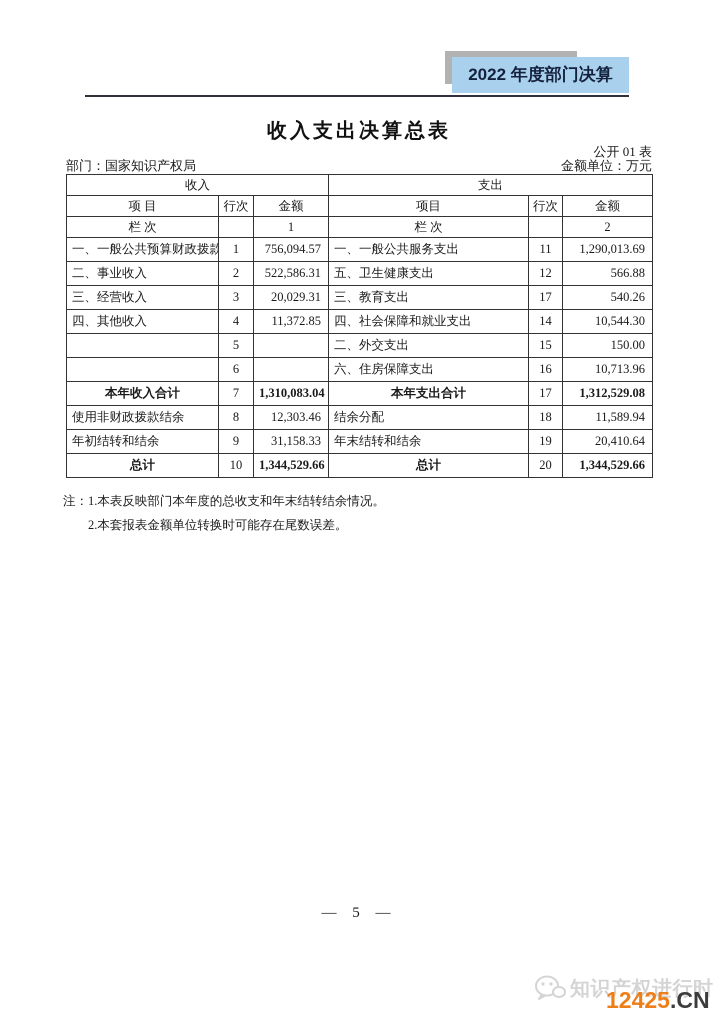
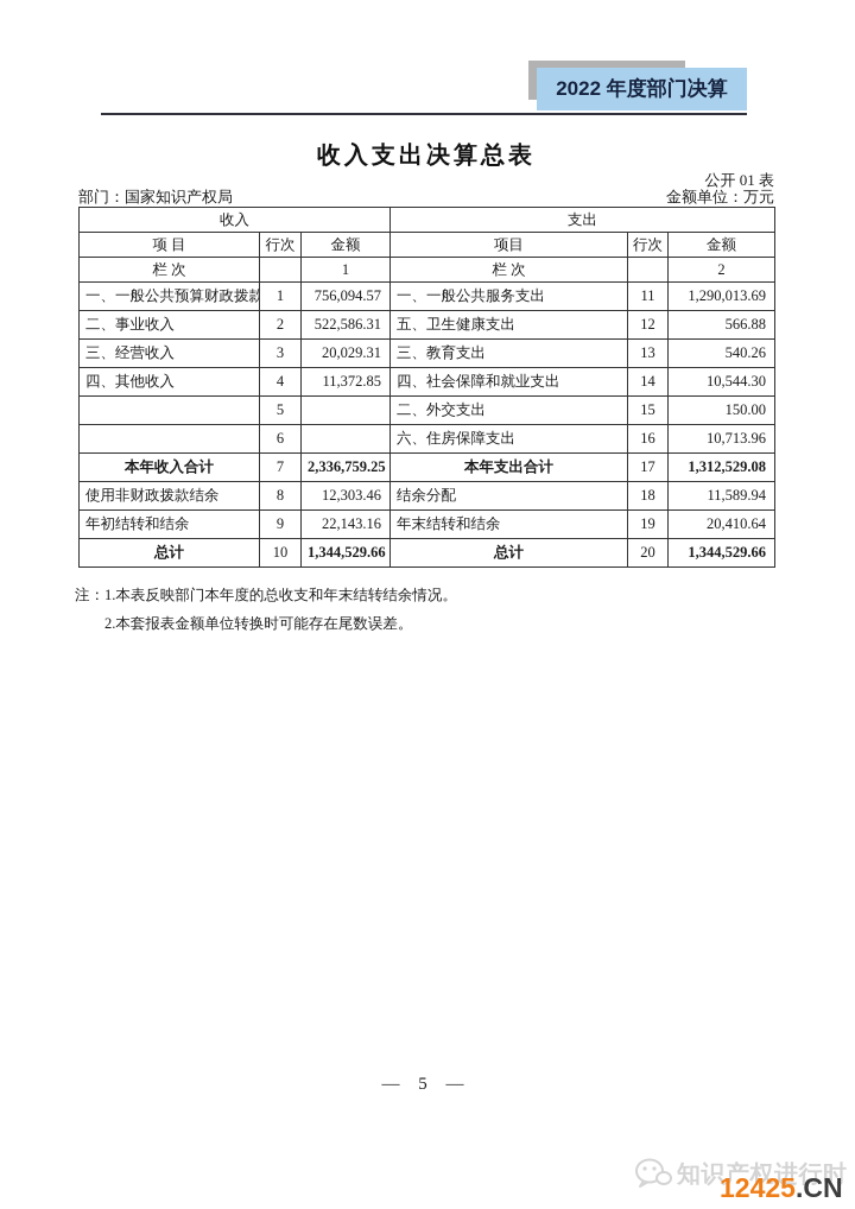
  2022 年度部门决算
  收入支出决算总表
  公开 01 表
  部门：国家知识产权局
  金额单位：万元
  收入	支出
  项 目	行次	金额	项目	行次	金额
  栏 次		1	栏 次		2
  一、一般公共预算财政拨款	1	756,094.57	一、一般公共服务支出	11	1,290,013.69
  二、事业收入	2	522,586.31	五、卫生健康支出	12	566.88
- 三、经营收入	3	20,029.31	三、教育支出	17	540.26
+ 三、经营收入	3	20,029.31	三、教育支出	13	540.26
  四、其他收入	4	11,372.85	四、社会保障和就业支出	14	10,544.30
  	5		二、外交支出	15	150.00
  	6		六、住房保障支出	16	10,713.96
- 本年收入合计	7	1,310,083.04	本年支出合计	17	1,312,529.08
+ 本年收入合计	7	2,336,759.25	本年支出合计	17	1,312,529.08
  使用非财政拨款结余	8	12,303.46	结余分配	18	11,589.94
- 年初结转和结余	9	31,158.33	年末结转和结余	19	20,410.64
+ 年初结转和结余	9	22,143.16	年末结转和结余	19	20,410.64
  总计	10	1,344,529.66	总计	20	1,344,529.66
  注：1.本表反映部门本年度的总收支和年末结转结余情况。
  2.本套报表金额单位转换时可能存在尾数误差。
  — 5 —
  知识产权进行时
  12425.CN
